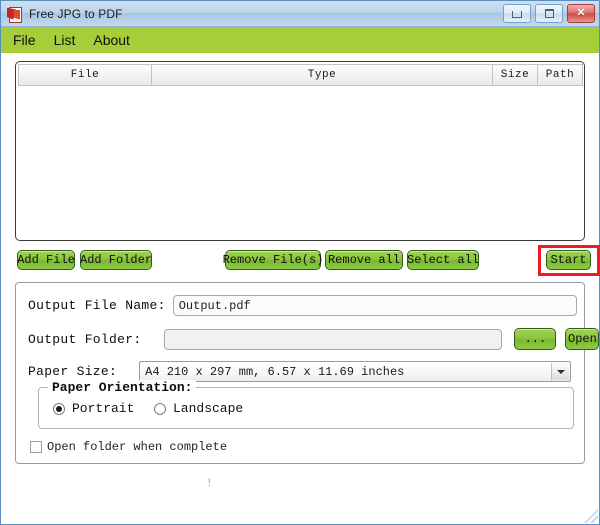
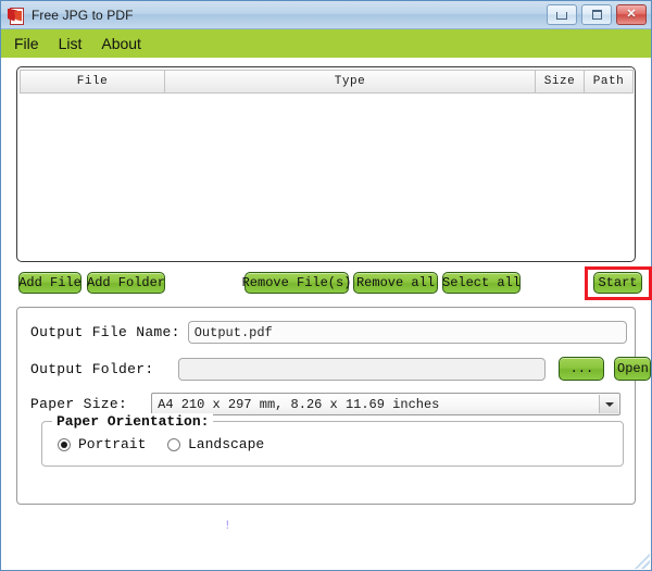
  Free JPG to PDF
  ✕
  File
  List
  About
  File
  Type
  Size
  Path
  Add File
  Add Folder
  Remove File(s)
  Remove all
  Select all
  Start
  Output File Name:
  Output.pdf
  Output Folder:
  ...
  Open
  Paper Size:
- A4 210 x 297 mm, 6.57 x 11.69 inches
+ A4 210 x 297 mm, 8.26 x 11.69 inches
  Paper Orientation:
  Portrait
  Landscape
- Open folder when complete
  !
